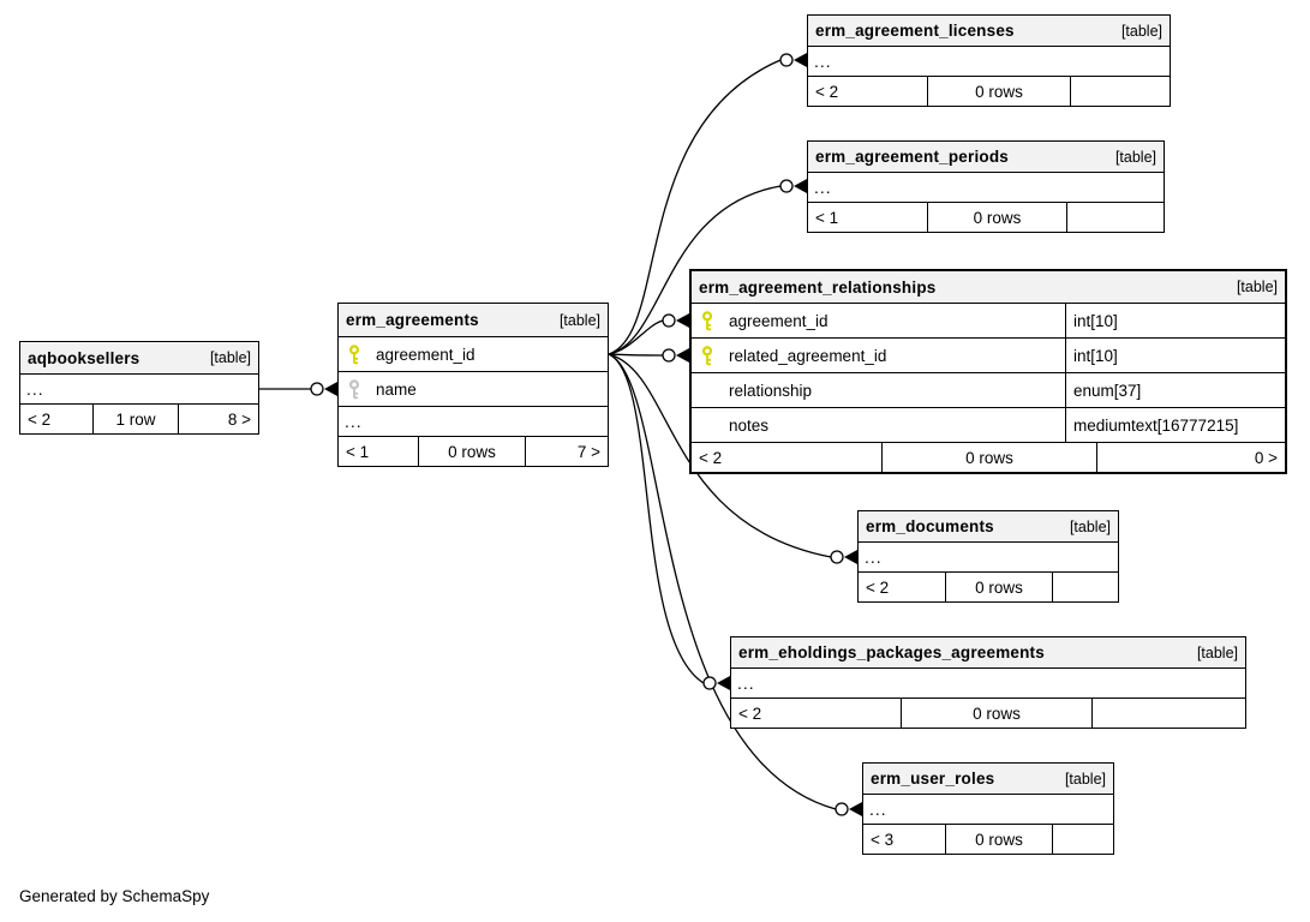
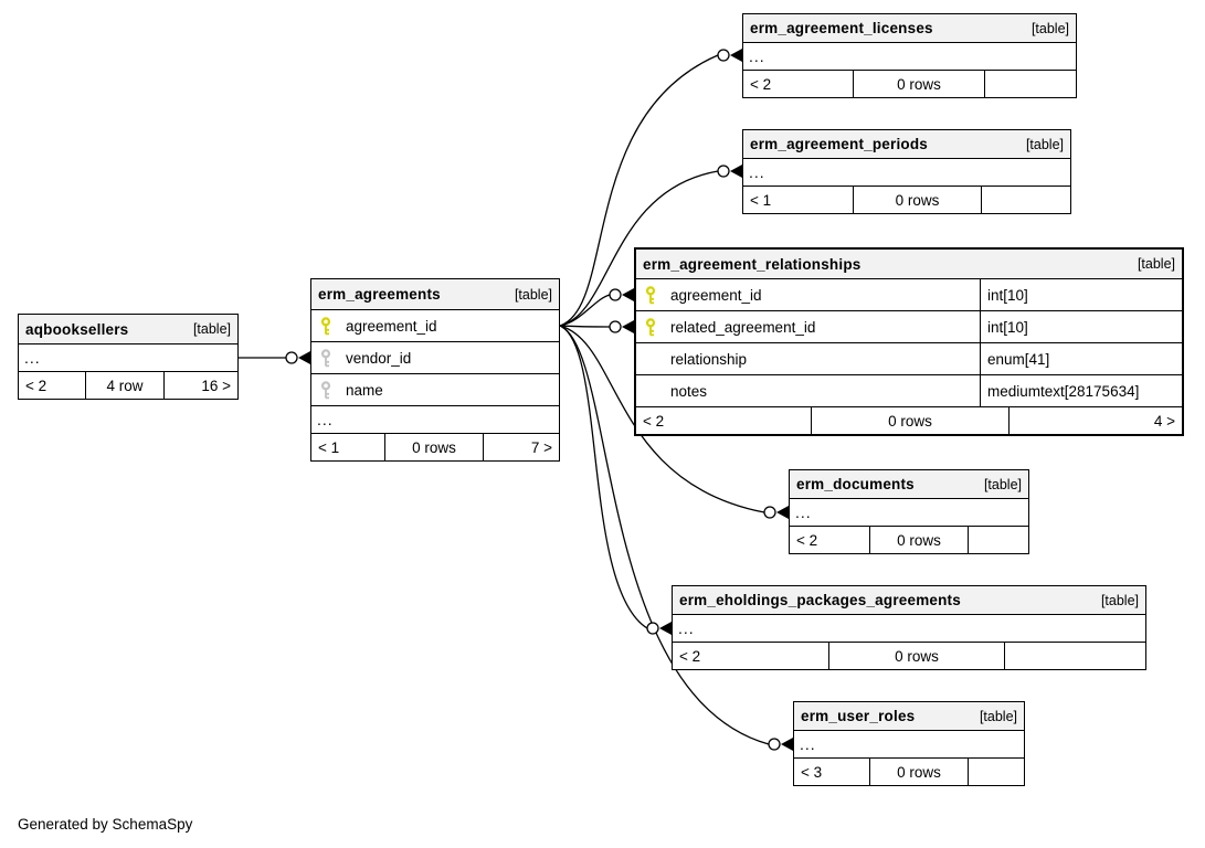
  aqbooksellers
  [table]
  ...
  < 2
- 1 row
+ 4 row
- 8 >
+ 16 >
  erm_agreements
  [table]
  agreement_id
+ vendor_id
  name
  ...
  < 1
  0 rows
  7 >
  erm_agreement_licenses
  [table]
  ...
  < 2
  0 rows
  erm_agreement_periods
  [table]
  ...
  < 1
  0 rows
  erm_agreement_relationships
  [table]
  agreement_id
  int[10]
  related_agreement_id
  int[10]
  relationship
- enum[37]
+ enum[41]
  notes
- mediumtext[16777215]
+ mediumtext[28175634]
  < 2
  0 rows
- 0 >
+ 4 >
  erm_documents
  [table]
  ...
  < 2
  0 rows
  erm_eholdings_packages_agreements
  [table]
  ...
  < 2
  0 rows
  erm_user_roles
  [table]
  ...
  < 3
  0 rows
  Generated by SchemaSpy
